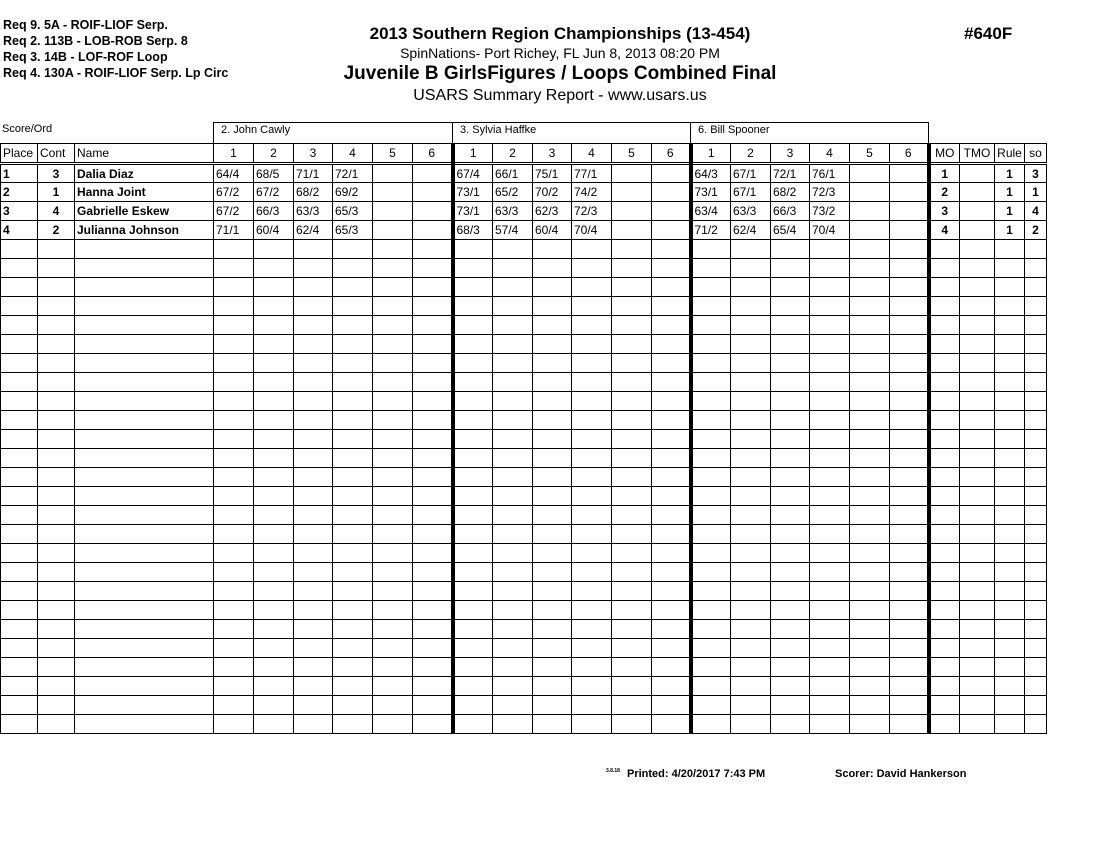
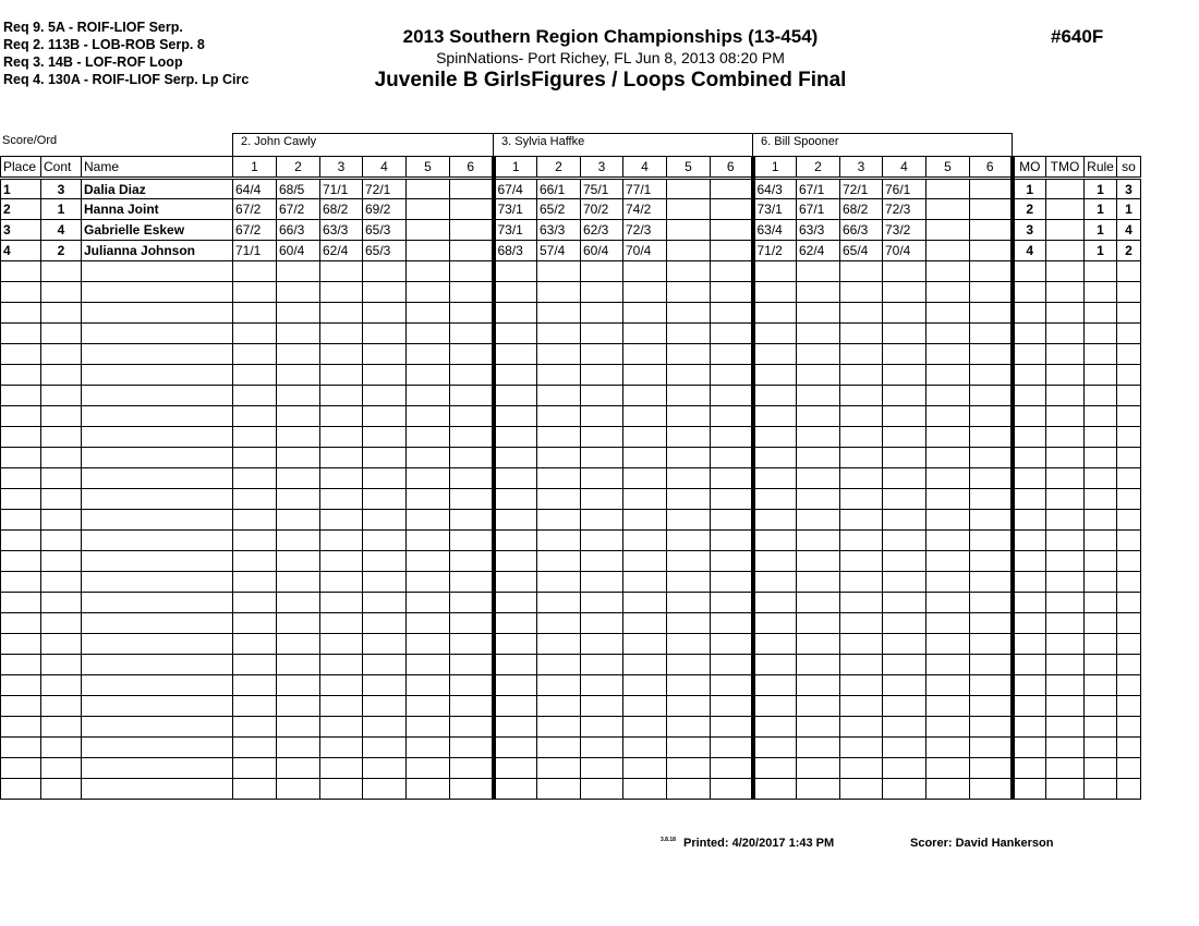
  Req 9. 5A - ROIF-LIOF Serp.
  Req 2. 113B - LOB-ROB Serp. 8
  Req 3. 14B - LOF-ROF Loop
  Req 4. 130A - ROIF-LIOF Serp. Lp Circ
  2013 Southern Region Championships (13-454)
  SpinNations- Port Richey, FL Jun 8, 2013 08:20 PM
  Juvenile B GirlsFigures / Loops Combined Final
- USARS Summary Report - www.usars.us
  #640F
  Score/Ord
  2. John Cawly
  3. Sylvia Haffke
  6. Bill Spooner
  Place	Cont	Name	1	2	3	4	5	6	1	2	3	4	5	6	1	2	3	4	5	6	MO	TMO	Rule	so
  1	3	Dalia Diaz	64/4	68/5	71/1	72/1			67/4	66/1	75/1	77/1			64/3	67/1	72/1	76/1			1		1	3
  2	1	Hanna Joint	67/2	67/2	68/2	69/2			73/1	65/2	70/2	74/2			73/1	67/1	68/2	72/3			2		1	1
  3	4	Gabrielle Eskew	67/2	66/3	63/3	65/3			73/1	63/3	62/3	72/3			63/4	63/3	66/3	73/2			3		1	4
  4	2	Julianna Johnson	71/1	60/4	62/4	65/3			68/3	57/4	60/4	70/4			71/2	62/4	65/4	70/4			4		1	2
- Printed: 4/20/2017 7:43 PM
+ Printed: 4/20/2017 1:43 PM
  Scorer: David Hankerson
